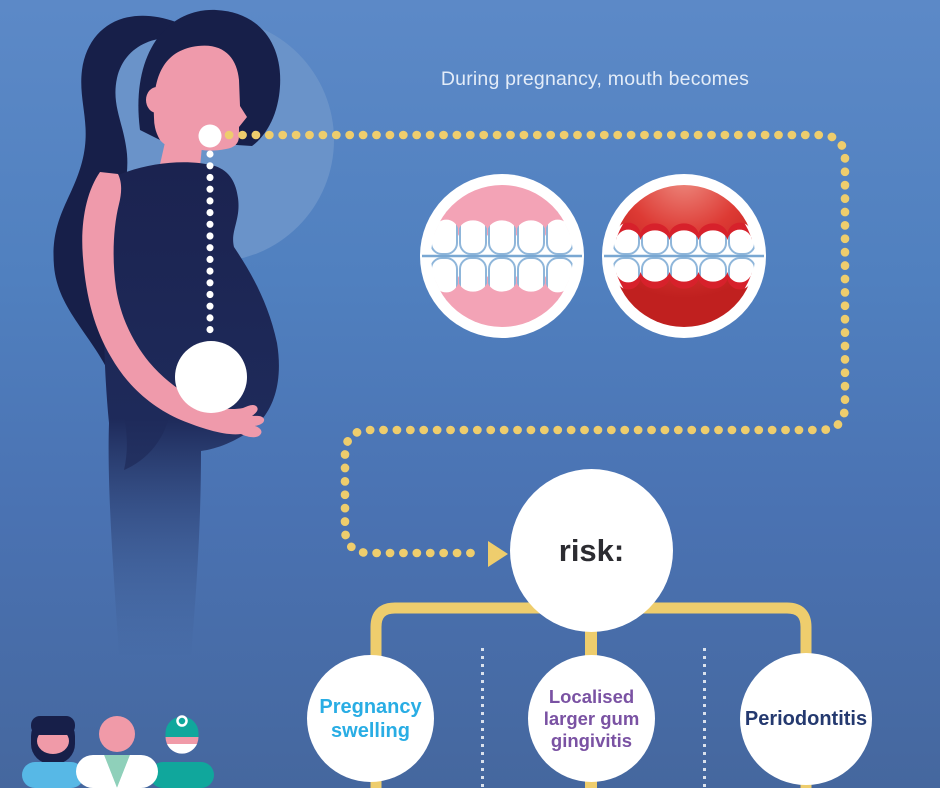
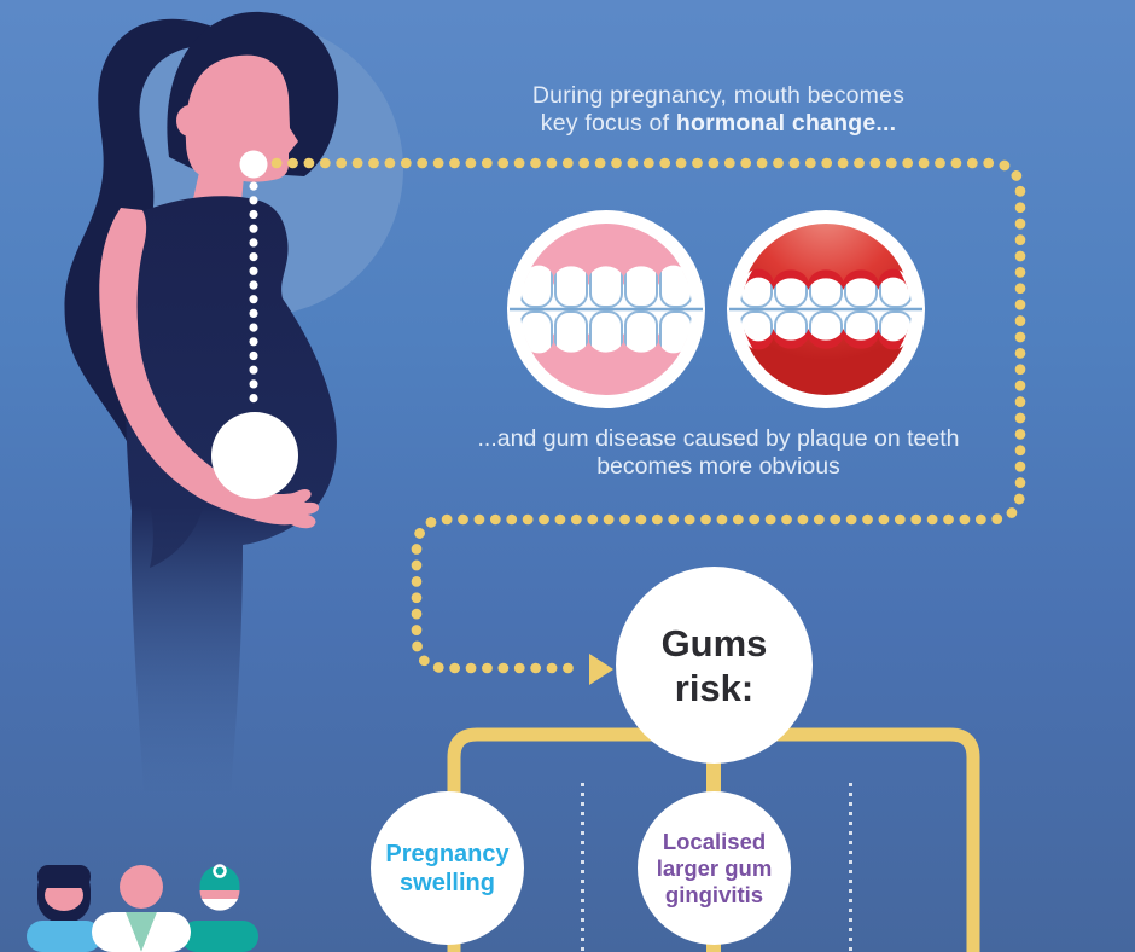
  During pregnancy, mouth becomes
+ key focus of hormonal change...
+ ...and gum disease caused by plaque on teeth
+ becomes more obvious
+ Gums
  risk:
  Pregnancy
  swelling
  Localised
  larger gum
  gingivitis
- Periodontitis
